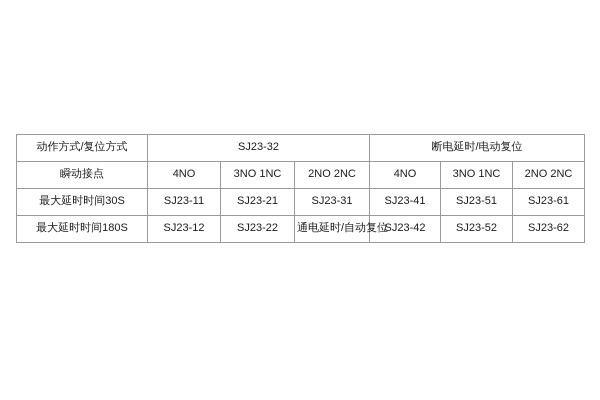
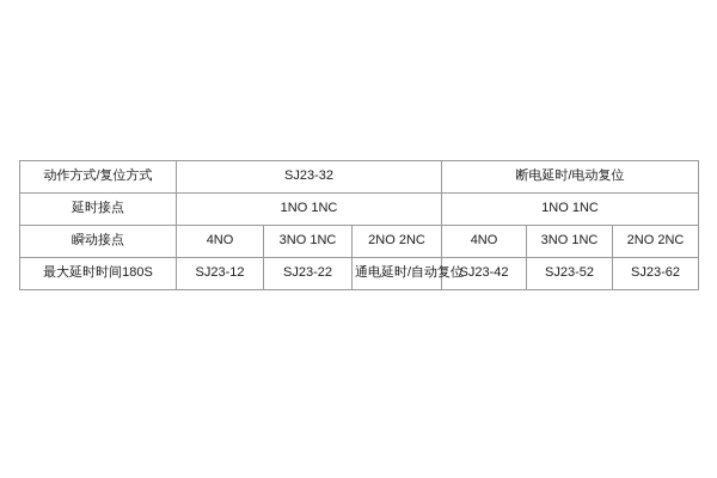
  动作方式/复位方式	SJ23-32	断电延时/电动复位
+ 延时接点	1NO 1NC	1NO 1NC
  瞬动接点	4NO	3NO 1NC	2NO 2NC	4NO	3NO 1NC	2NO 2NC
- 最大延时时间30S	SJ23-11	SJ23-21	SJ23-31	SJ23-41	SJ23-51	SJ23-61
  最大延时时间180S	SJ23-12	SJ23-22	通电延时/自动复位	SJ23-42	SJ23-52	SJ23-62
